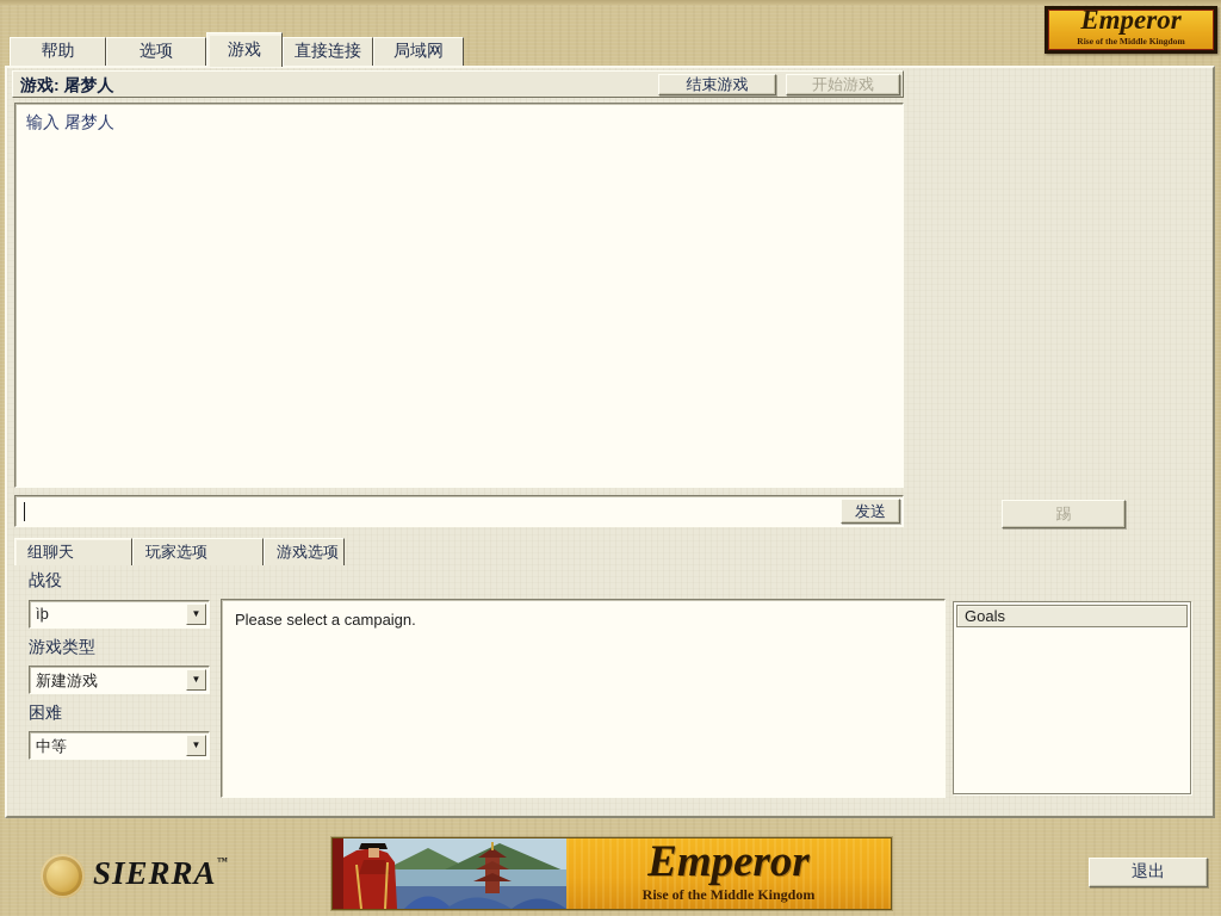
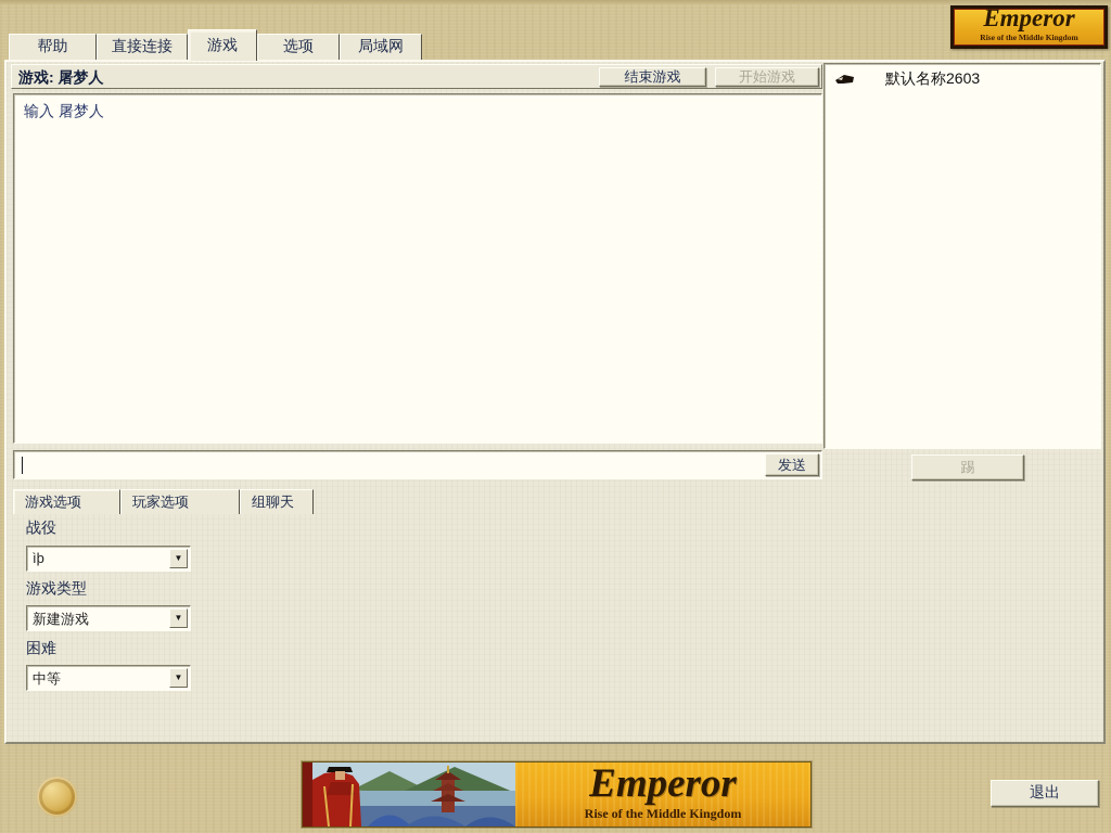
  Emperor
  Rise of the Middle Kingdom
  帮助
- 选项
+ 直接连接
  游戏
- 直接连接
+ 选项
  局域网
  游戏: 屠梦人
  结束游戏
  开始游戏
  输入 屠梦人
+ 默认名称2603
  发送
  踢
- 组聊天
+ 游戏选项
  玩家选项
- 游戏选项
+ 组聊天
  战役
  ìþ
  ▼
  游戏类型
  新建游戏
  ▼
  困难
  中等
  ▼
- Please select a campaign.
- Goals
- SIERRA™
  Emperor
  Rise of the Middle Kingdom
  退出
